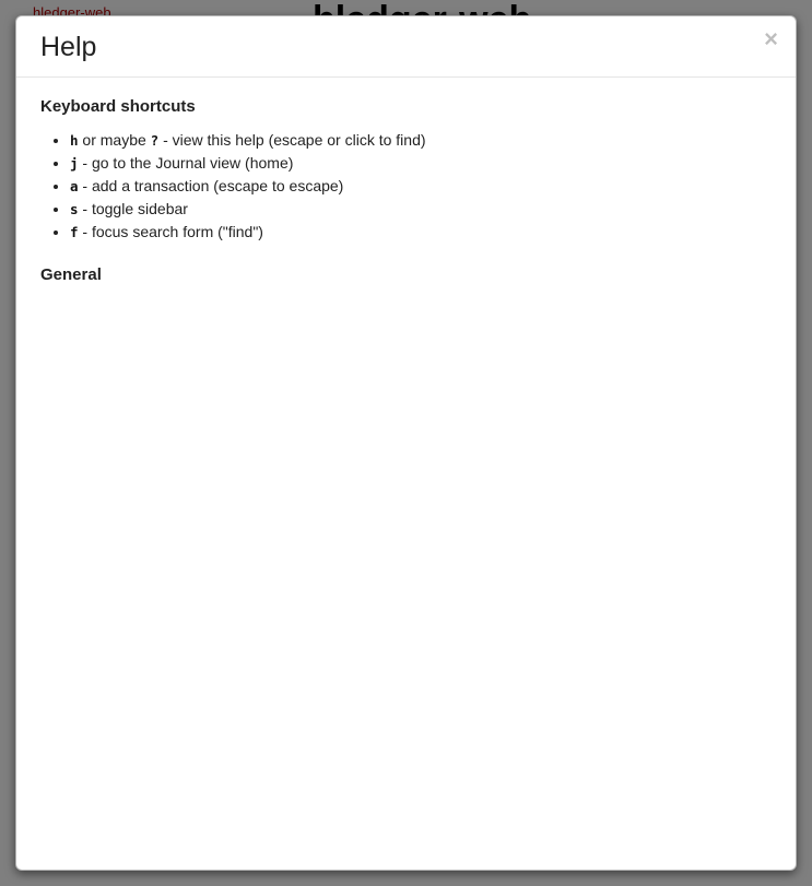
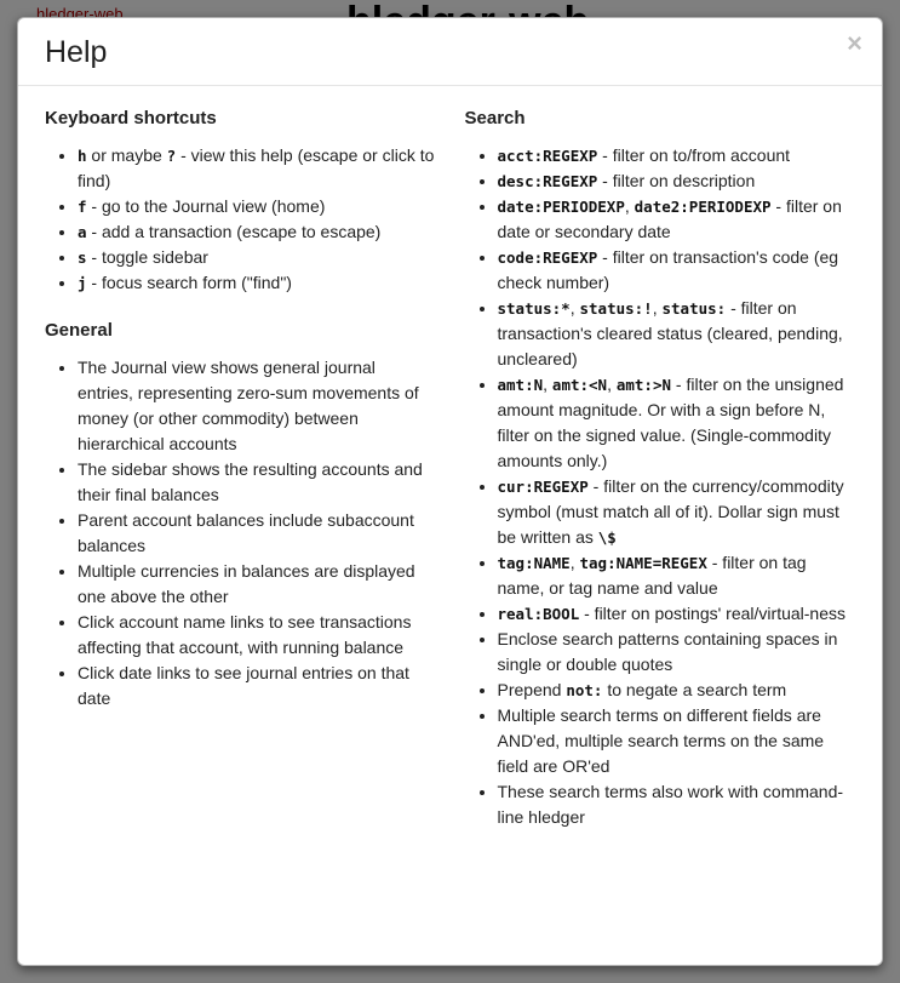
  Help
  ×
  Keyboard shortcuts
  h or maybe ? - view this help (escape or click to find)
- j - go to the Journal view (home)
+ f - go to the Journal view (home)
  a - add a transaction (escape to escape)
  s - toggle sidebar
- f - focus search form ("find")
+ j - focus search form ("find")
  General
+ The Journal view shows general journal entries, representing zero-sum movements of money (or other commodity) between hierarchical accounts
+ The sidebar shows the resulting accounts and their final balances
+ Parent account balances include subaccount balances
+ Multiple currencies in balances are displayed one above the other
+ Click account name links to see transactions affecting that account, with running balance
+ Click date links to see journal entries on that date
+ Search
+ acct:REGEXP - filter on to/from account
+ desc:REGEXP - filter on description
+ date:PERIODEXP, date2:PERIODEXP - filter on date or secondary date
+ code:REGEXP - filter on transaction's code (eg check number)
+ status:*, status:!, status: - filter on transaction's cleared status (cleared, pending, uncleared)
+ amt:N, amt:<N, amt:>N - filter on the unsigned amount magnitude. Or with a sign before N, filter on the signed value. (Single-commodity amounts only.)
+ cur:REGEXP - filter on the currency/commodity symbol (must match all of it). Dollar sign must be written as \$
+ tag:NAME, tag:NAME=REGEX - filter on tag name, or tag name and value
+ real:BOOL - filter on postings' real/virtual-ness
+ Enclose search patterns containing spaces in single or double quotes
+ Prepend not: to negate a search term
+ Multiple search terms on different fields are AND'ed, multiple search terms on the same field are OR'ed
+ These search terms also work with command-line hledger
